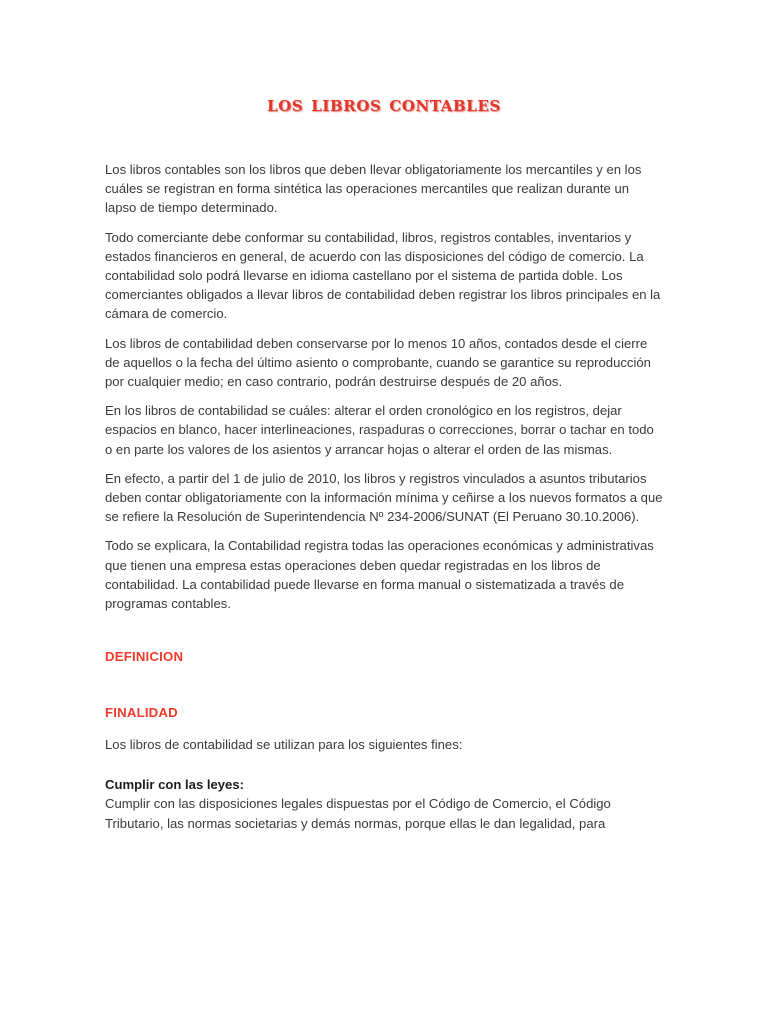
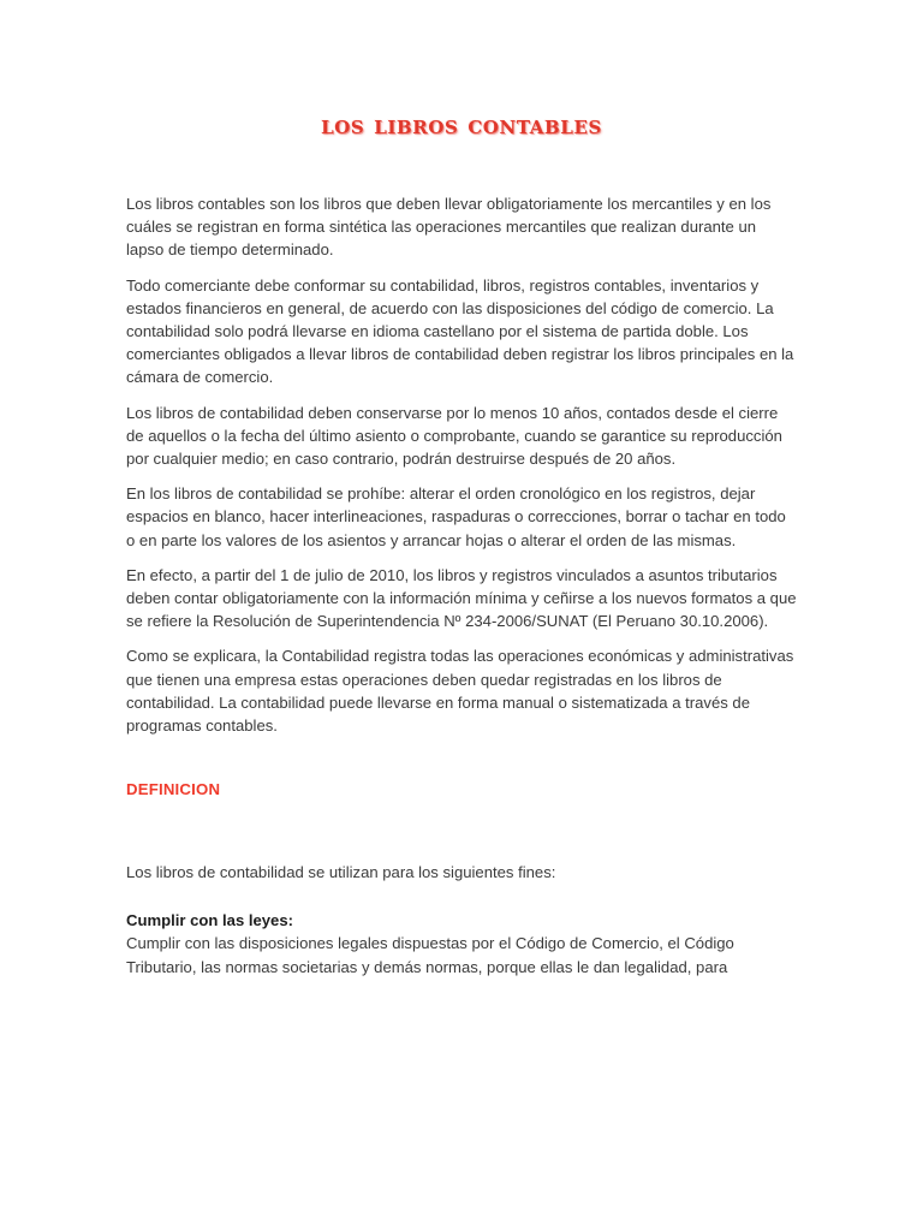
  los libros contables
  Los libros contables son los libros que deben llevar obligatoriamente los mercantiles y en los cuáles se registran en forma sintética las operaciones mercantiles que realizan durante un lapso de tiempo determinado.
  Todo comerciante debe conformar su contabilidad, libros, registros contables, inventarios y estados financieros en general, de acuerdo con las disposiciones del código de comercio. La contabilidad solo podrá llevarse en idioma castellano por el sistema de partida doble. Los comerciantes obligados a llevar libros de contabilidad deben registrar los libros principales en la cámara de comercio.
  Los libros de contabilidad deben conservarse por lo menos 10 años, contados desde el cierre de aquellos o la fecha del último asiento o comprobante, cuando se garantice su reproducción por cualquier medio; en caso contrario, podrán destruirse después de 20 años.
- En los libros de contabilidad se cuáles: alterar el orden cronológico en los registros, dejar espacios en blanco, hacer interlineaciones, raspaduras o correcciones, borrar o tachar en todo o en parte los valores de los asientos y arrancar hojas o alterar el orden de las mismas.
+ En los libros de contabilidad se prohíbe: alterar el orden cronológico en los registros, dejar espacios en blanco, hacer interlineaciones, raspaduras o correcciones, borrar o tachar en todo o en parte los valores de los asientos y arrancar hojas o alterar el orden de las mismas.
  En efecto, a partir del 1 de julio de 2010, los libros y registros vinculados a asuntos tributarios deben contar obligatoriamente con la información mínima y ceñirse a los nuevos formatos a que se refiere la Resolución de Superintendencia Nº 234-2006/SUNAT (El Peruano 30.10.2006).
- Todo se explicara, la Contabilidad registra todas las operaciones económicas y administrativas que tienen una empresa estas operaciones deben quedar registradas en los libros de contabilidad. La contabilidad puede llevarse en forma manual o sistematizada a través de programas contables.
+ Como se explicara, la Contabilidad registra todas las operaciones económicas y administrativas que tienen una empresa estas operaciones deben quedar registradas en los libros de contabilidad. La contabilidad puede llevarse en forma manual o sistematizada a través de programas contables.
  DEFINICION
- FINALIDAD
  Los libros de contabilidad se utilizan para los siguientes fines:
  Cumplir con las leyes:
  Cumplir con las disposiciones legales dispuestas por el Código de Comercio, el Código Tributario, las normas societarias y demás normas, porque ellas le dan legalidad, para
